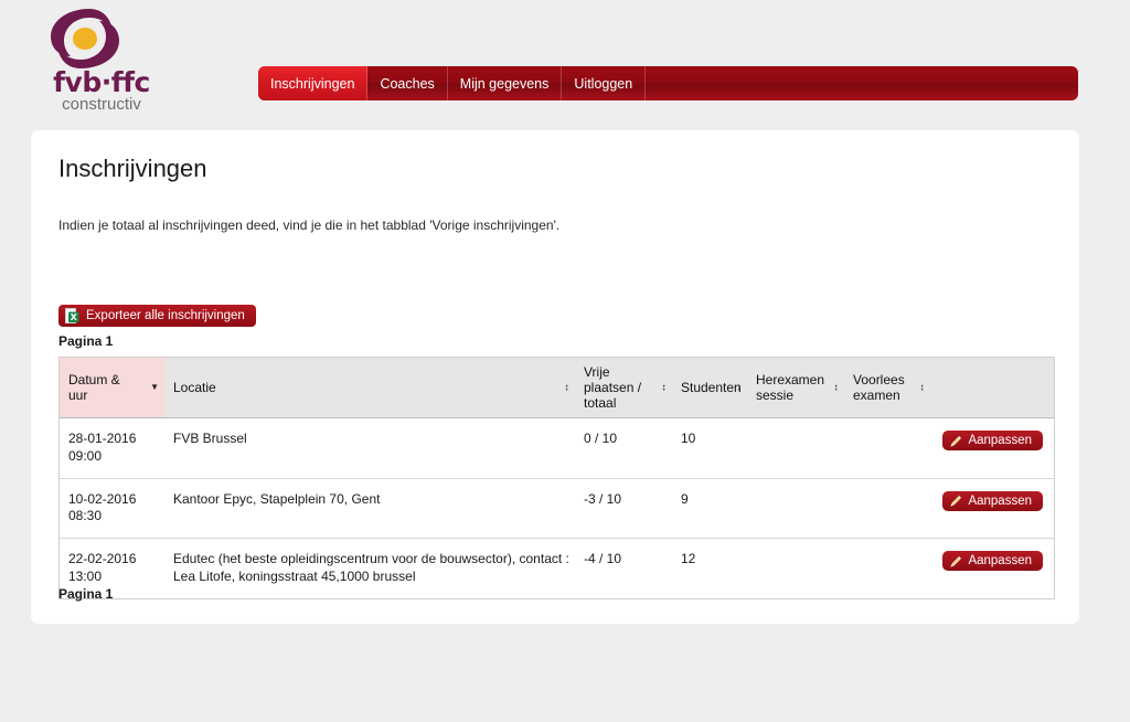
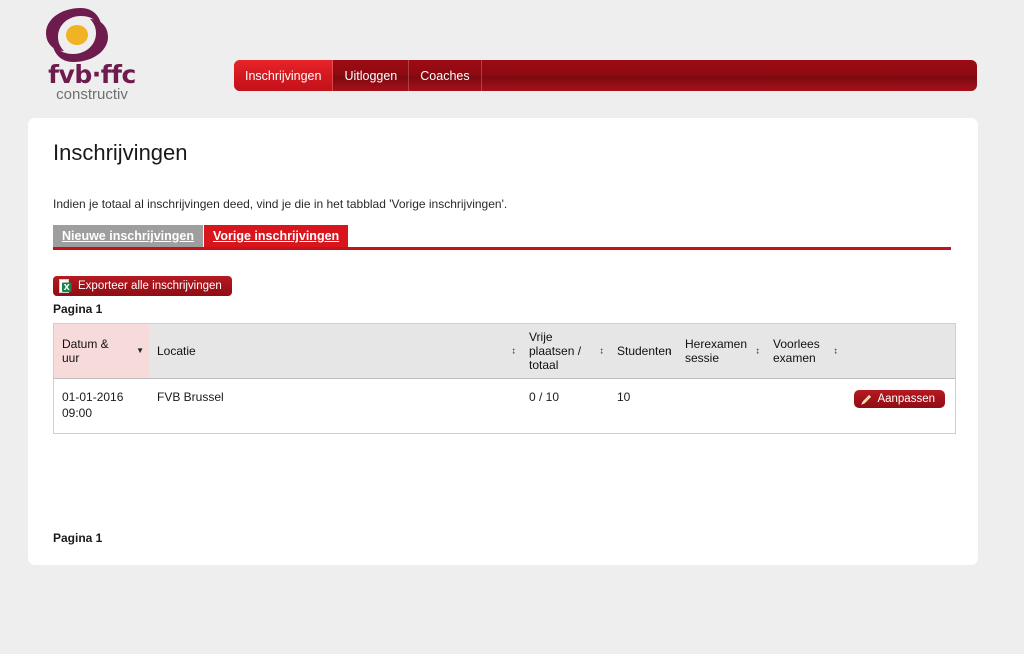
  fvb·ffc
  constructiv
  Inschrijvingen
- Coaches
+ Uitloggen
- Mijn gegevens
- Uitloggen
+ Coaches
  Inschrijvingen
  Indien je totaal al inschrijvingen deed, vind je die in het tabblad 'Vorige inschrijvingen'.
+ Nieuwe inschrijvingen
+ Vorige inschrijvingen
  X
  Exporteer alle inschrijvingen
  Pagina 1
  Datum & uur ▼	Locatie ↕	Vrije plaatsen / totaal ↕	Studenten ↕	Herexamen sessie ↕	Voorlees examen ↕
- 28-01-2016 09:00	FVB Brussel	0 / 10	10			Aanpassen
+ 01-01-2016 09:00	FVB Brussel	0 / 10	10			Aanpassen
- 10-02-2016 08:30	Kantoor Epyc, Stapelplein 70, Gent	-3 / 10	9			Aanpassen
- 22-02-2016 13:00	Edutec (het beste opleidingscentrum voor de bouwsector), contact : Lea Litofe, koningsstraat 45,1000 brussel	-4 / 10	12			Aanpassen
  Pagina 1
